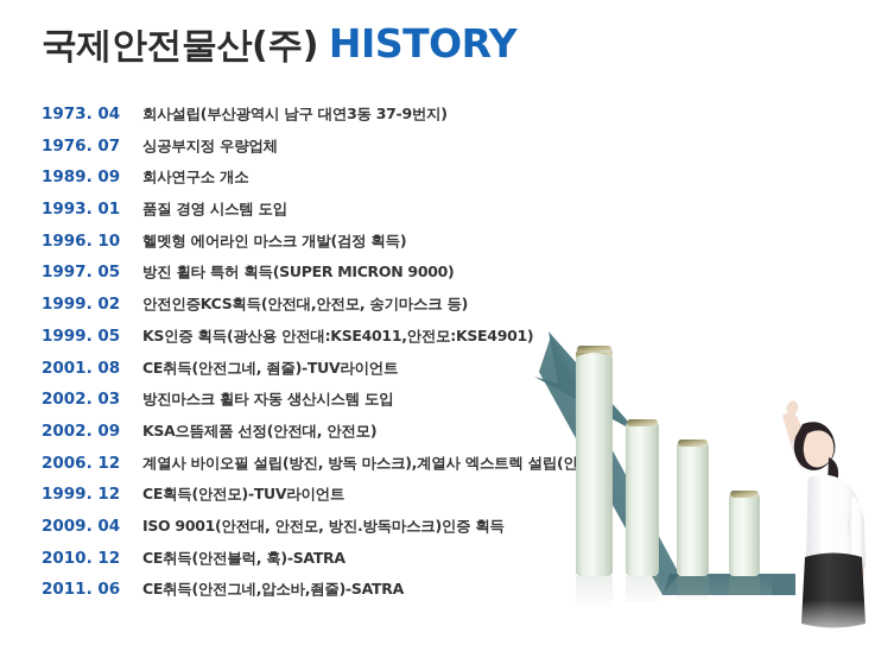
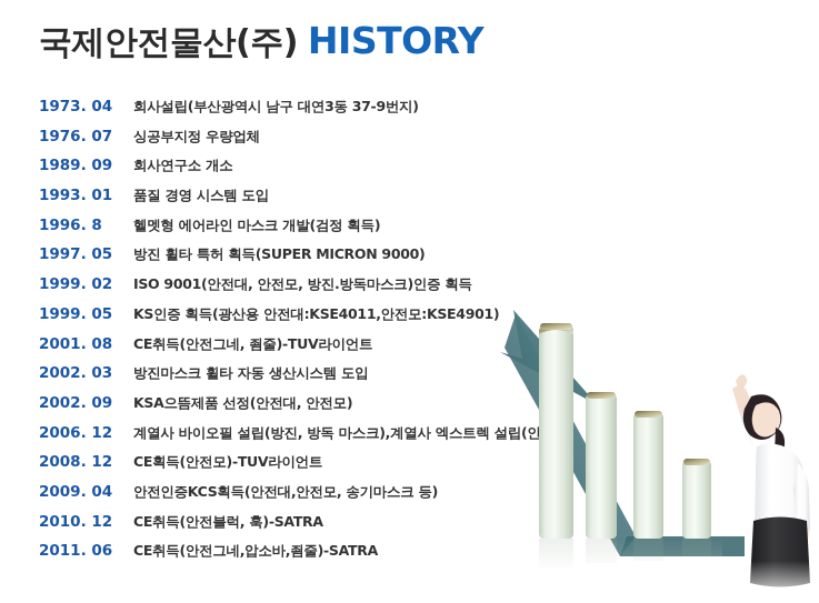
  국제안전물산(주) HISTORY
  1973. 04
  회사설립(부산광역시 남구 대연3동 37-9번지)
  1976. 07
  싱공부지정 우량업체
  1989. 09
  회사연구소 개소
  1993. 01
  품질 경영 시스템 도입
- 1996. 10
+ 1996. 8
  헬멧형 에어라인 마스크 개발(검정 획득)
  1997. 05
  방진 휠타 특허 획득(SUPER MICRON 9000)
  1999. 02
- 안전인증KCS획득(안전대,안전모, 송기마스크 등)
+ ISO 9001(안전대, 안전모, 방진.방독마스크)인증 획득
  1999. 05
  KS인증 획득(광산용 안전대:KSE4011,안전모:KSE4901)
  2001. 08
  CE취득(안전그네, 죔줄)-TUV라이언트
  2002. 03
  방진마스크 휠타 자동 생산시스템 도입
  2002. 09
  KSA으뜸제품 선정(안전대, 안전모)
  2006. 12
  계열사 바이오필 설립(방진, 방독 마스크),계열사 엑스트렉 설립(안
- 1999. 12
+ 2008. 12
  CE획득(안전모)-TUV라이언트
  2009. 04
- ISO 9001(안전대, 안전모, 방진.방독마스크)인증 획득
+ 안전인증KCS획득(안전대,안전모, 송기마스크 등)
  2010. 12
  CE취득(안전블럭, 훅)-SATRA
  2011. 06
  CE취득(안전그네,압소바,죔줄)-SATRA
